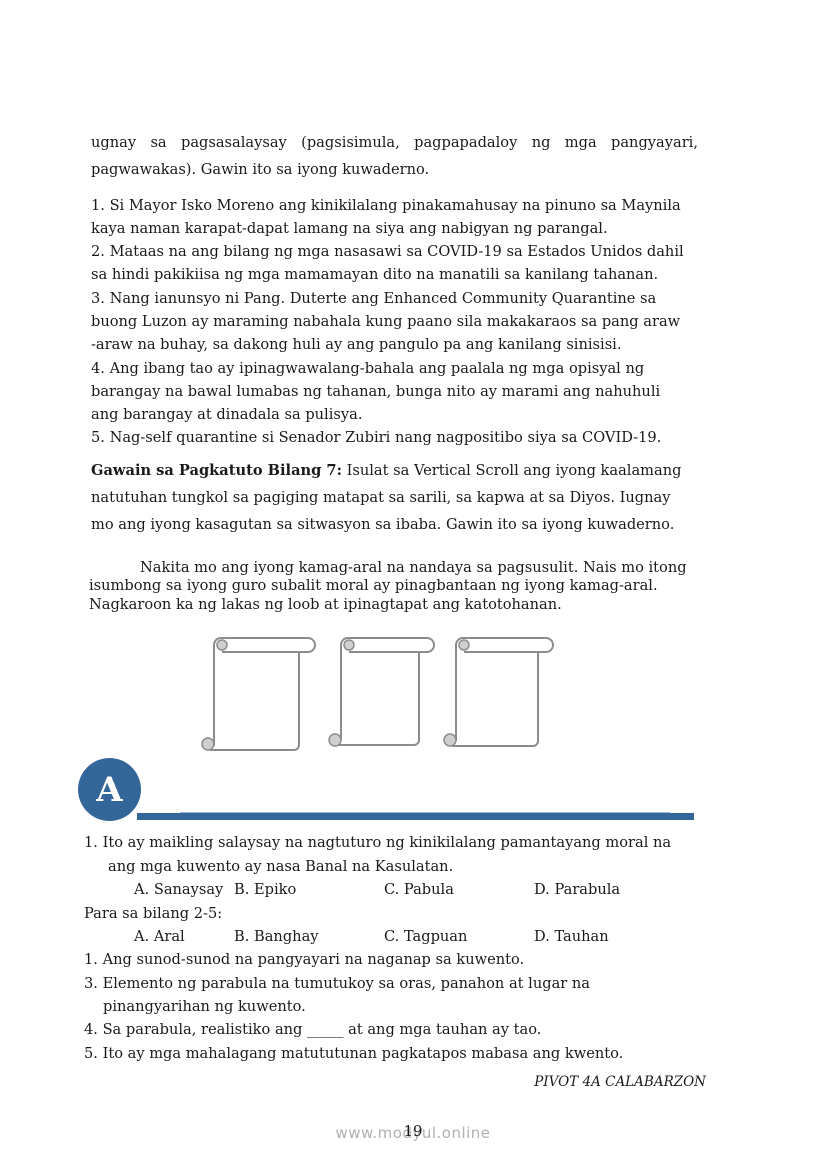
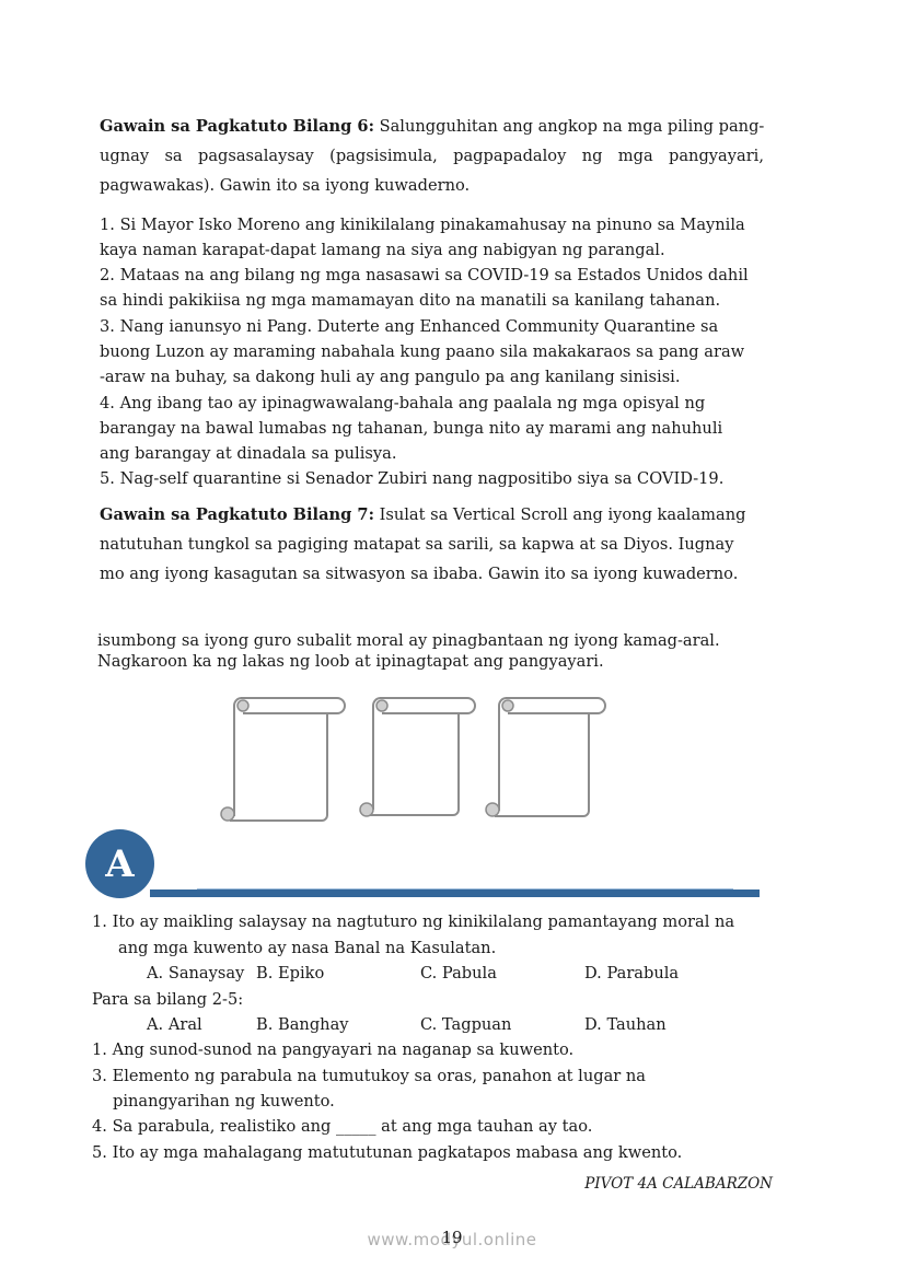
+ Gawain sa Pagkatuto Bilang 6: Salungguhitan ang angkop na mga piling pang-
  ugnay
  sa
  pagsasalaysay
  (pagsisimula,
  pagpapadaloy
  ng
  mga
  pangyayari,
  pagwawakas). Gawin ito sa iyong kuwaderno.
  1. Si Mayor Isko Moreno ang kinikilalang pinakamahusay na pinuno sa Maynila
  kaya naman karapat-dapat lamang na siya ang nabigyan ng parangal.
  2. Mataas na ang bilang ng mga nasasawi sa COVID-19 sa Estados Unidos dahil
  sa hindi pakikiisa ng mga mamamayan dito na manatili sa kanilang tahanan.
  3. Nang ianunsyo ni Pang. Duterte ang Enhanced Community Quarantine sa
  buong Luzon ay maraming nabahala kung paano sila makakaraos sa pang araw
  -araw na buhay, sa dakong huli ay ang pangulo pa ang kanilang sinisisi.
  4. Ang ibang tao ay ipinagwawalang-bahala ang paalala ng mga opisyal ng
  barangay na bawal lumabas ng tahanan, bunga nito ay marami ang nahuhuli
  ang barangay at dinadala sa pulisya.
  5. Nag-self quarantine si Senador Zubiri nang nagpositibo siya sa COVID-19.
  Gawain sa Pagkatuto Bilang 7: Isulat sa Vertical Scroll ang iyong kaalamang
  natutuhan tungkol sa pagiging matapat sa sarili, sa kapwa at sa Diyos. Iugnay
  mo ang iyong kasagutan sa sitwasyon sa ibaba. Gawin ito sa iyong kuwaderno.
- Nakita mo ang iyong kamag-aral na nandaya sa pagsusulit. Nais mo itong
  isumbong sa iyong guro subalit moral ay pinagbantaan ng iyong kamag-aral.
- Nagkaroon ka ng lakas ng loob at ipinagtapat ang katotohanan.
+ Nagkaroon ka ng lakas ng loob at ipinagtapat ang pangyayari.
  A
  1. Ito ay maikling salaysay na nagtuturo ng kinikilalang pamantayang moral na
  ang mga kuwento ay nasa Banal na Kasulatan.
  A. Sanaysay
  B. Epiko
  C. Pabula
  D. Parabula
  Para sa bilang 2-5:
  A. Aral
  B. Banghay
  C. Tagpuan
  D. Tauhan
  1. Ang sunod-sunod na pangyayari na naganap sa kuwento.
  3. Elemento ng parabula na tumutukoy sa oras, panahon at lugar na
  pinangyarihan ng kuwento.
  4. Sa parabula, realistiko ang _____ at ang mga tauhan ay tao.
  5. Ito ay mga mahalagang matututunan pagkatapos mabasa ang kwento.
  PIVOT 4A CALABARZON
  www.modyul.online
  19
